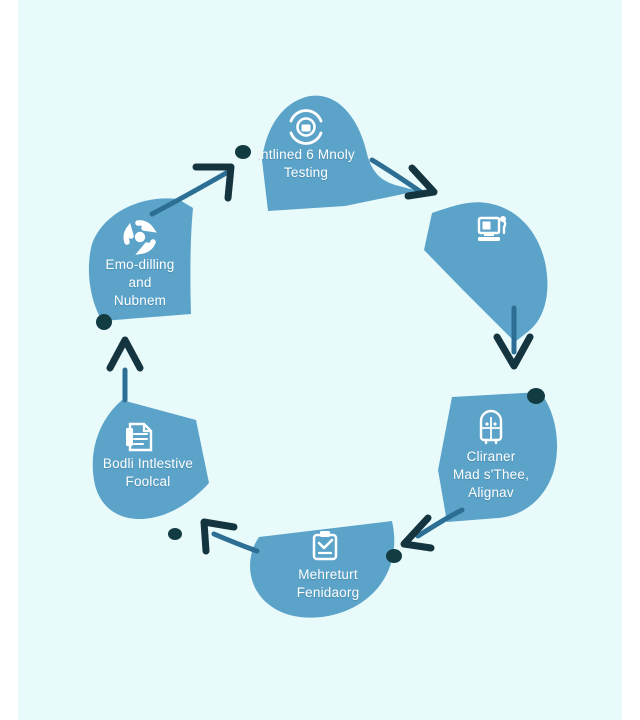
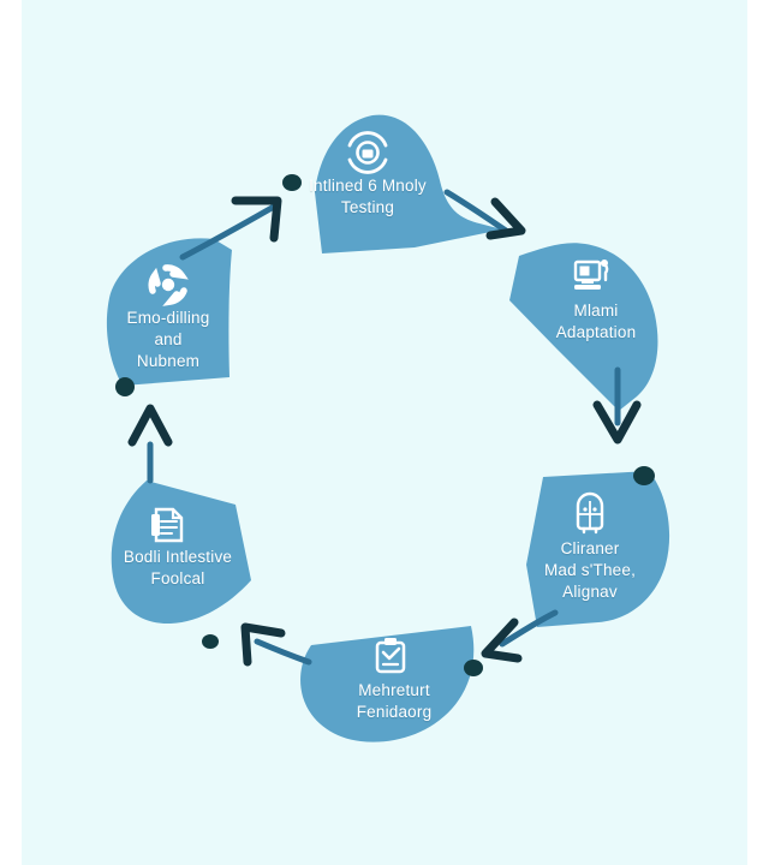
  Intlined 6 Mnoly
  Testing
+ Mlami
+ Adaptation
  Cliraner
  Mad s'Thee,
  Alignav
  Mehreturt
  Fenidaorg
  Bodli Intlestive
  Foolcal
  Emo-dilling
  and
  Nubnem
